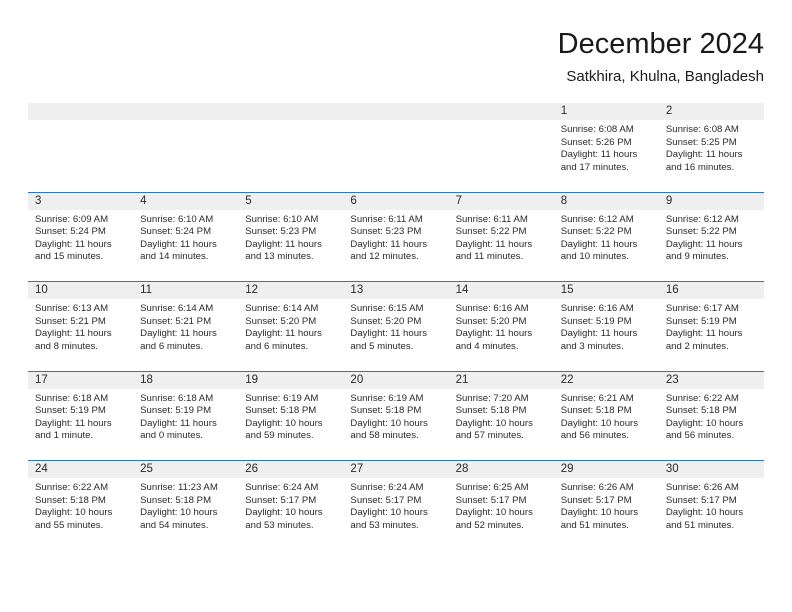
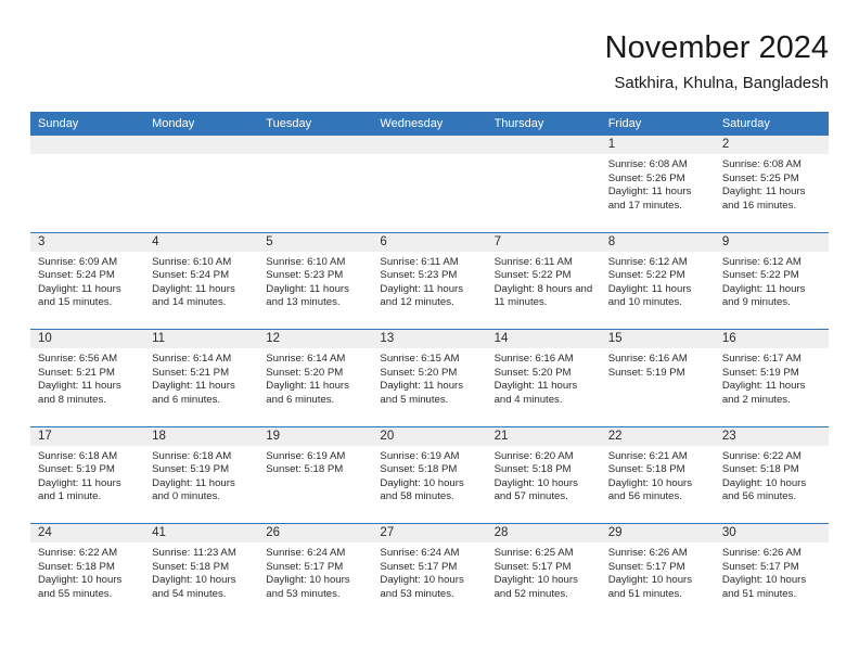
- December 2024
+ November 2024
  Satkhira, Khulna, Bangladesh
+ Sunday
+ Monday
+ Tuesday
+ Wednesday
+ Thursday
+ Friday
+ Saturday
  1
  Sunrise: 6:08 AM
  Sunset: 5:26 PM
  Daylight: 11 hours and 17 minutes.
  2
  Sunrise: 6:08 AM
  Sunset: 5:25 PM
  Daylight: 11 hours and 16 minutes.
  3
  Sunrise: 6:09 AM
  Sunset: 5:24 PM
  Daylight: 11 hours and 15 minutes.
  4
  Sunrise: 6:10 AM
  Sunset: 5:24 PM
  Daylight: 11 hours and 14 minutes.
  5
  Sunrise: 6:10 AM
  Sunset: 5:23 PM
  Daylight: 11 hours and 13 minutes.
  6
  Sunrise: 6:11 AM
  Sunset: 5:23 PM
  Daylight: 11 hours and 12 minutes.
  7
  Sunrise: 6:11 AM
  Sunset: 5:22 PM
- Daylight: 11 hours and 11 minutes.
+ Daylight: 8 hours and 11 minutes.
  8
  Sunrise: 6:12 AM
  Sunset: 5:22 PM
  Daylight: 11 hours and 10 minutes.
  9
  Sunrise: 6:12 AM
  Sunset: 5:22 PM
  Daylight: 11 hours and 9 minutes.
  10
- Sunrise: 6:13 AM
+ Sunrise: 6:56 AM
  Sunset: 5:21 PM
  Daylight: 11 hours and 8 minutes.
  11
  Sunrise: 6:14 AM
  Sunset: 5:21 PM
  Daylight: 11 hours and 6 minutes.
  12
  Sunrise: 6:14 AM
  Sunset: 5:20 PM
  Daylight: 11 hours and 6 minutes.
  13
  Sunrise: 6:15 AM
  Sunset: 5:20 PM
  Daylight: 11 hours and 5 minutes.
  14
  Sunrise: 6:16 AM
  Sunset: 5:20 PM
  Daylight: 11 hours and 4 minutes.
  15
  Sunrise: 6:16 AM
  Sunset: 5:19 PM
- Daylight: 11 hours and 3 minutes.
  16
  Sunrise: 6:17 AM
  Sunset: 5:19 PM
  Daylight: 11 hours and 2 minutes.
  17
  Sunrise: 6:18 AM
  Sunset: 5:19 PM
  Daylight: 11 hours and 1 minute.
  18
  Sunrise: 6:18 AM
  Sunset: 5:19 PM
  Daylight: 11 hours and 0 minutes.
  19
  Sunrise: 6:19 AM
  Sunset: 5:18 PM
- Daylight: 10 hours and 59 minutes.
  20
  Sunrise: 6:19 AM
  Sunset: 5:18 PM
  Daylight: 10 hours and 58 minutes.
  21
- Sunrise: 7:20 AM
+ Sunrise: 6:20 AM
  Sunset: 5:18 PM
  Daylight: 10 hours and 57 minutes.
  22
  Sunrise: 6:21 AM
  Sunset: 5:18 PM
  Daylight: 10 hours and 56 minutes.
  23
  Sunrise: 6:22 AM
  Sunset: 5:18 PM
  Daylight: 10 hours and 56 minutes.
  24
  Sunrise: 6:22 AM
  Sunset: 5:18 PM
  Daylight: 10 hours and 55 minutes.
- 25
+ 41
  Sunrise: 11:23 AM
  Sunset: 5:18 PM
  Daylight: 10 hours and 54 minutes.
  26
  Sunrise: 6:24 AM
  Sunset: 5:17 PM
  Daylight: 10 hours and 53 minutes.
  27
  Sunrise: 6:24 AM
  Sunset: 5:17 PM
  Daylight: 10 hours and 53 minutes.
  28
  Sunrise: 6:25 AM
  Sunset: 5:17 PM
  Daylight: 10 hours and 52 minutes.
  29
  Sunrise: 6:26 AM
  Sunset: 5:17 PM
  Daylight: 10 hours and 51 minutes.
  30
  Sunrise: 6:26 AM
  Sunset: 5:17 PM
  Daylight: 10 hours and 51 minutes.
